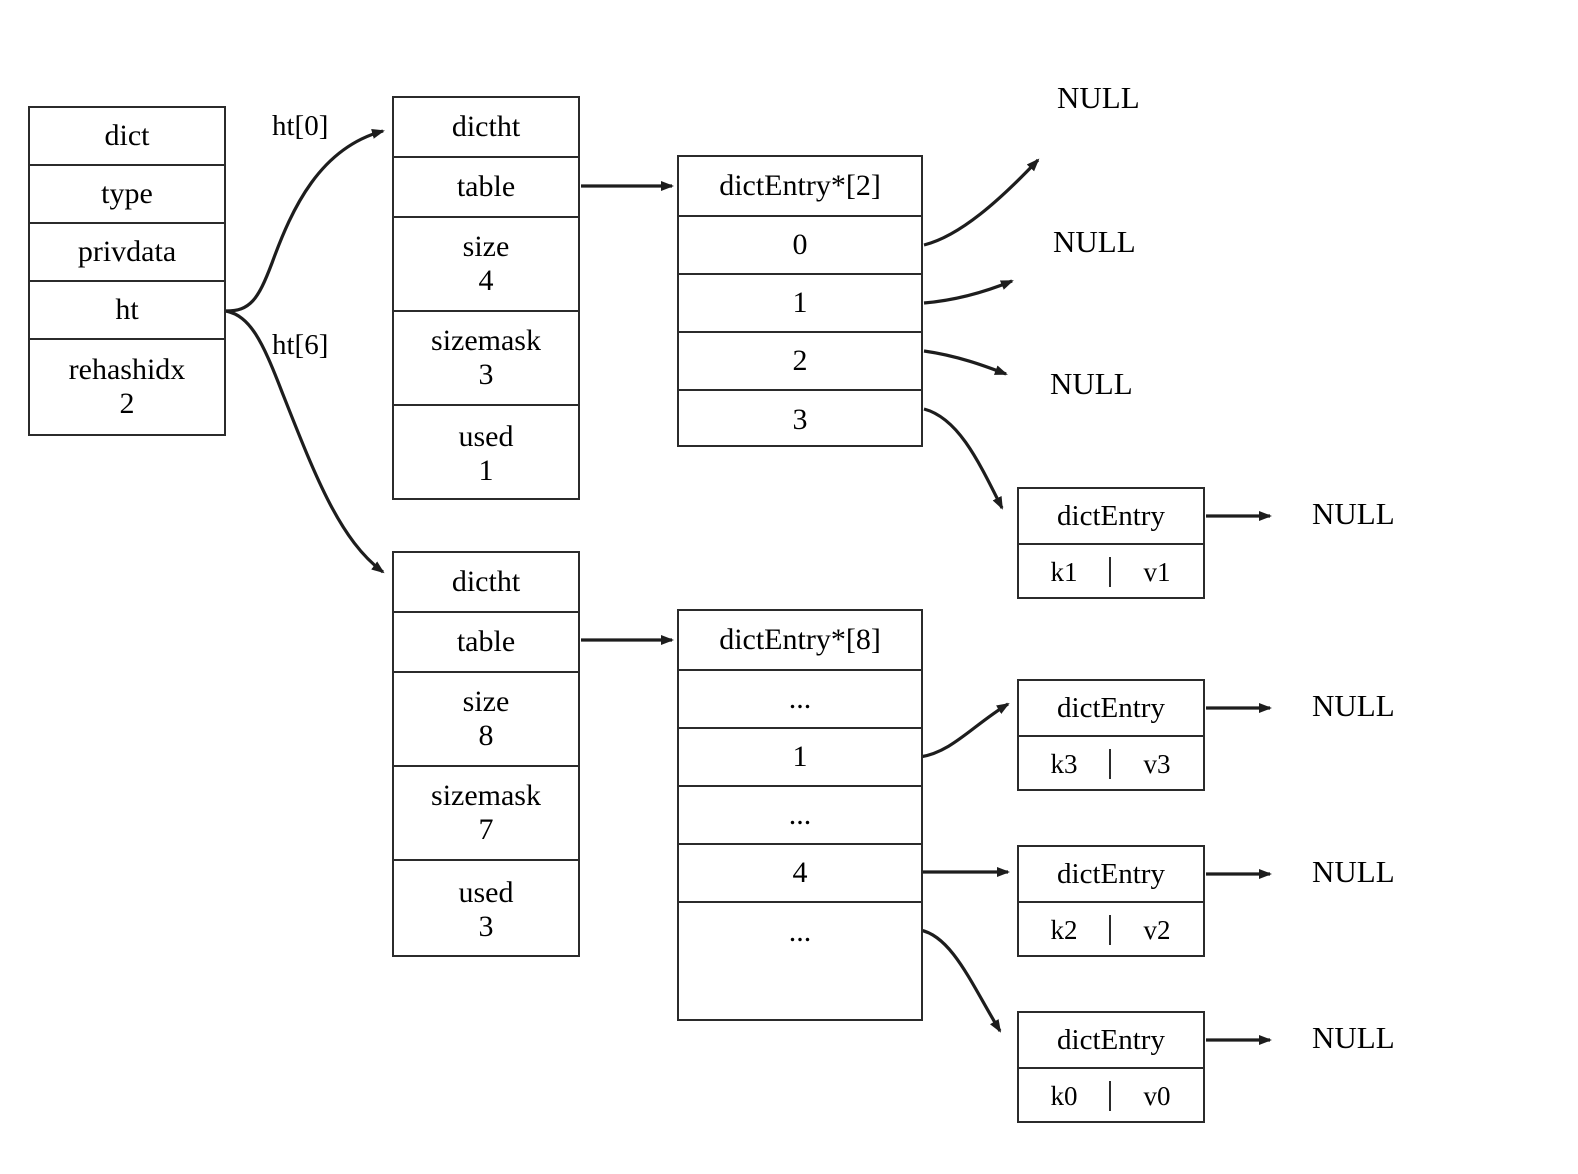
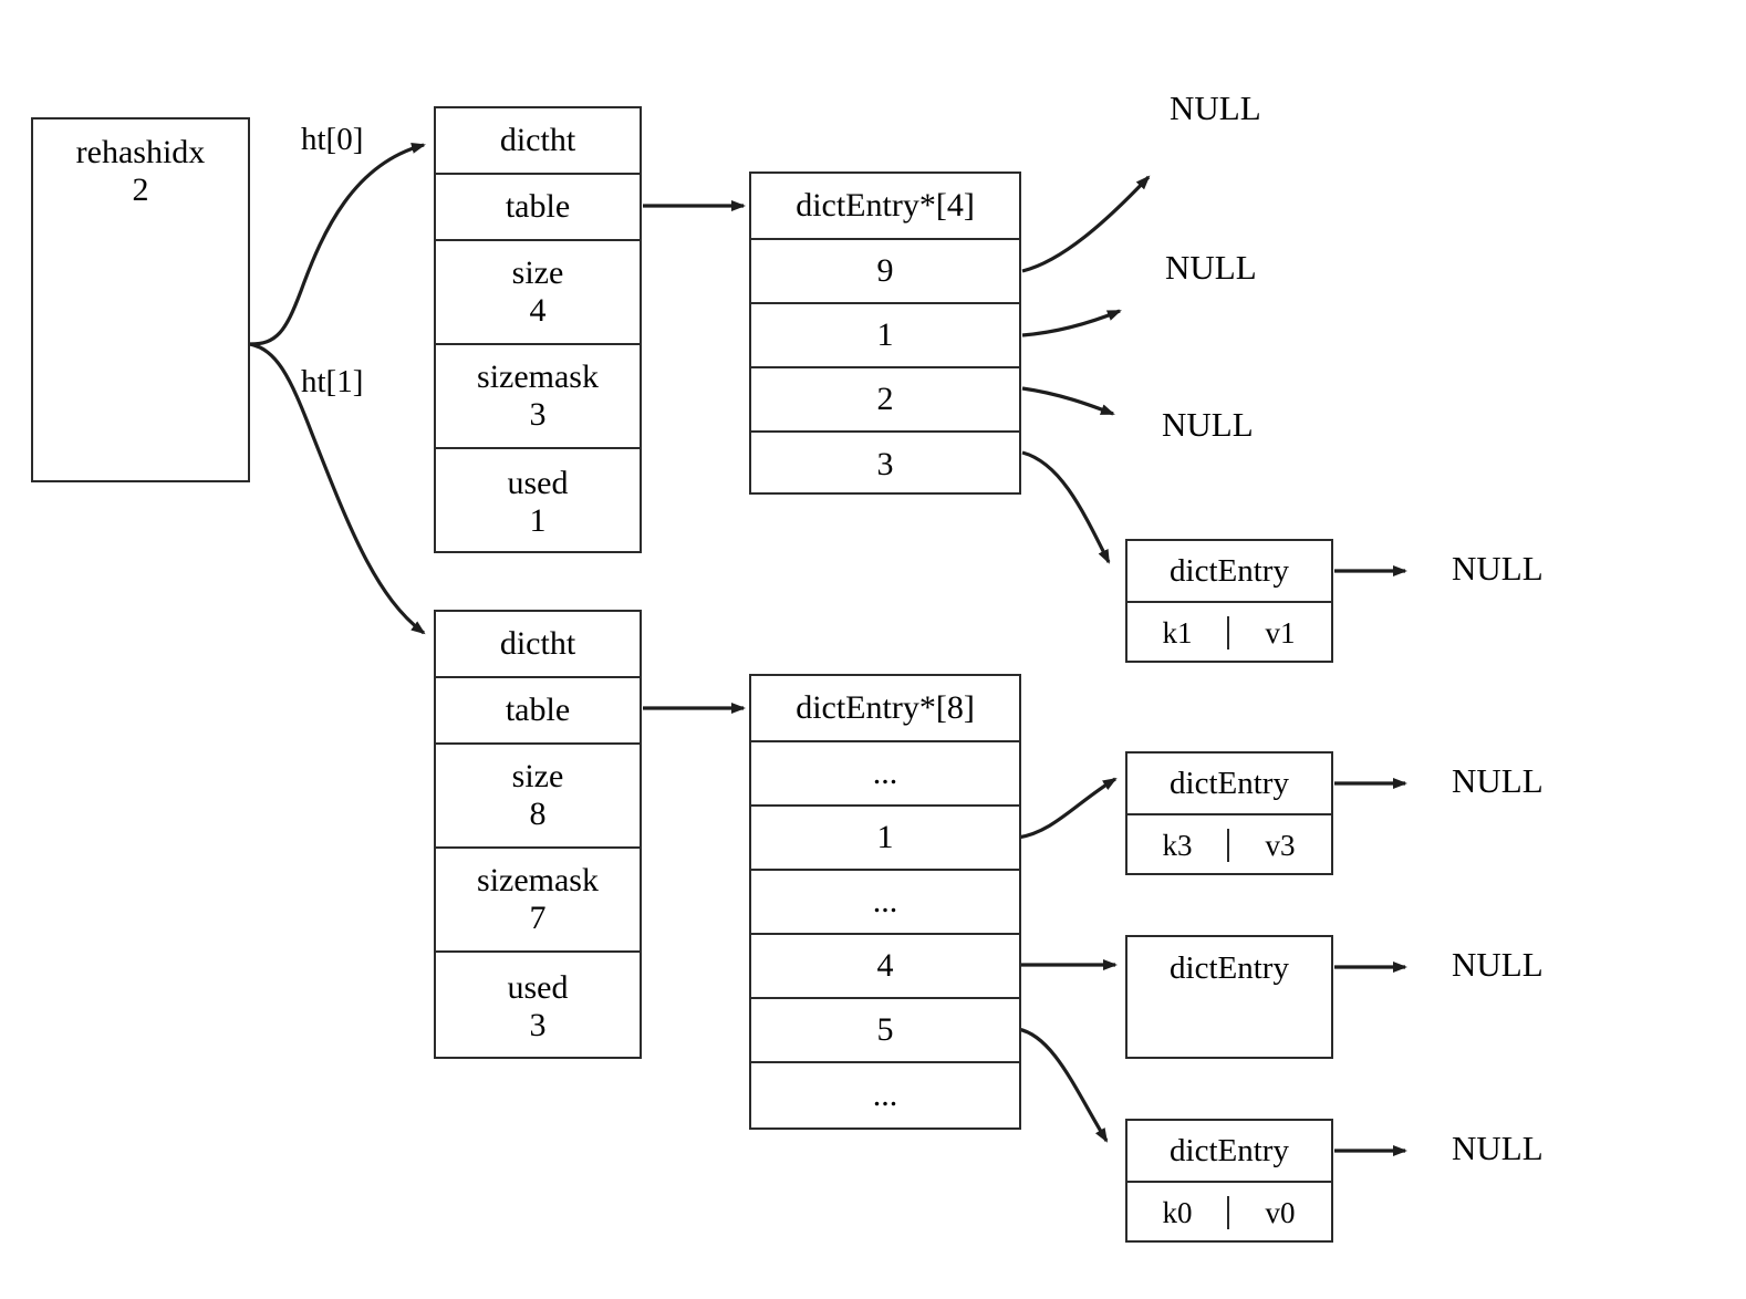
- dict
- type
- privdata
- ht
  rehashidx
  2
  ht[0]
- ht[6]
+ ht[1]
  dictht
  table
  size
  4
  sizemask
  3
  used
  1
- dictEntry*[2]
+ dictEntry*[4]
- 0
+ 9
  1
  2
  3
  NULL
  NULL
  NULL
  dictEntry
  k1
  v1
  NULL
  dictht
  table
  size
  8
  sizemask
  7
  used
  3
  dictEntry*[8]
  ...
  1
  ...
  4
+ 5
  ...
  dictEntry
  k3
  v3
  NULL
  dictEntry
- k2
- v2
  NULL
  dictEntry
  k0
  v0
  NULL
